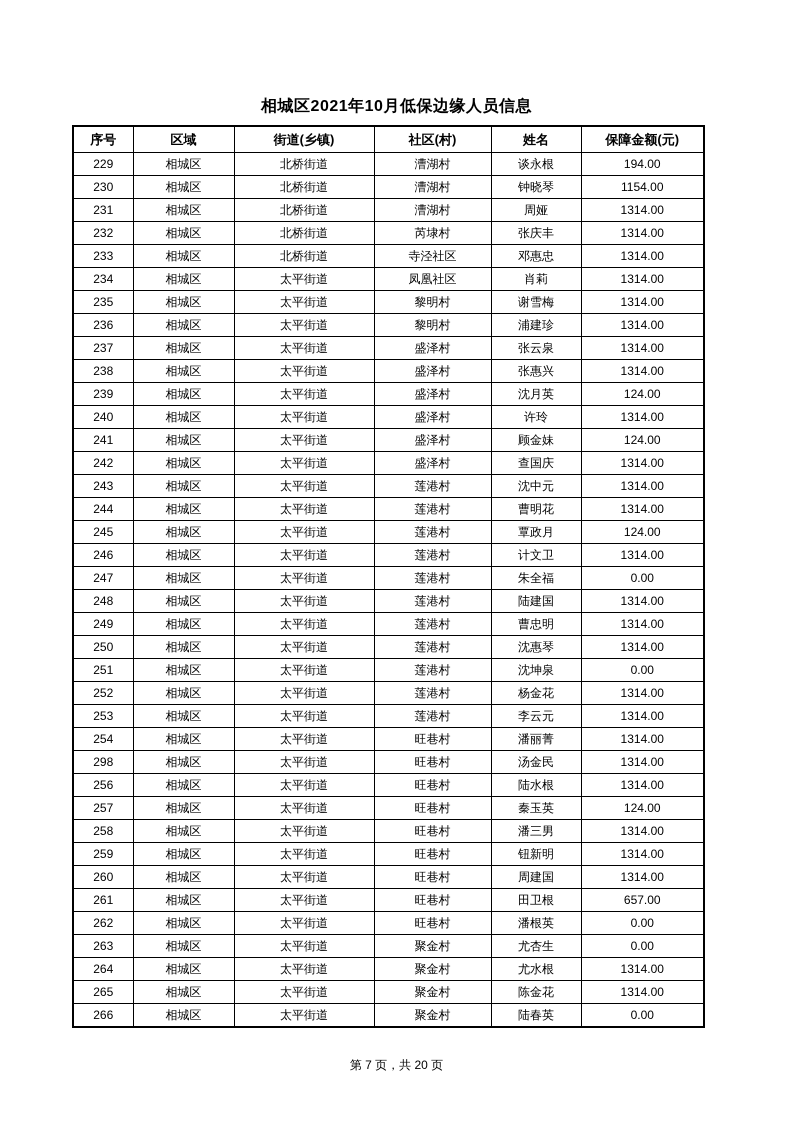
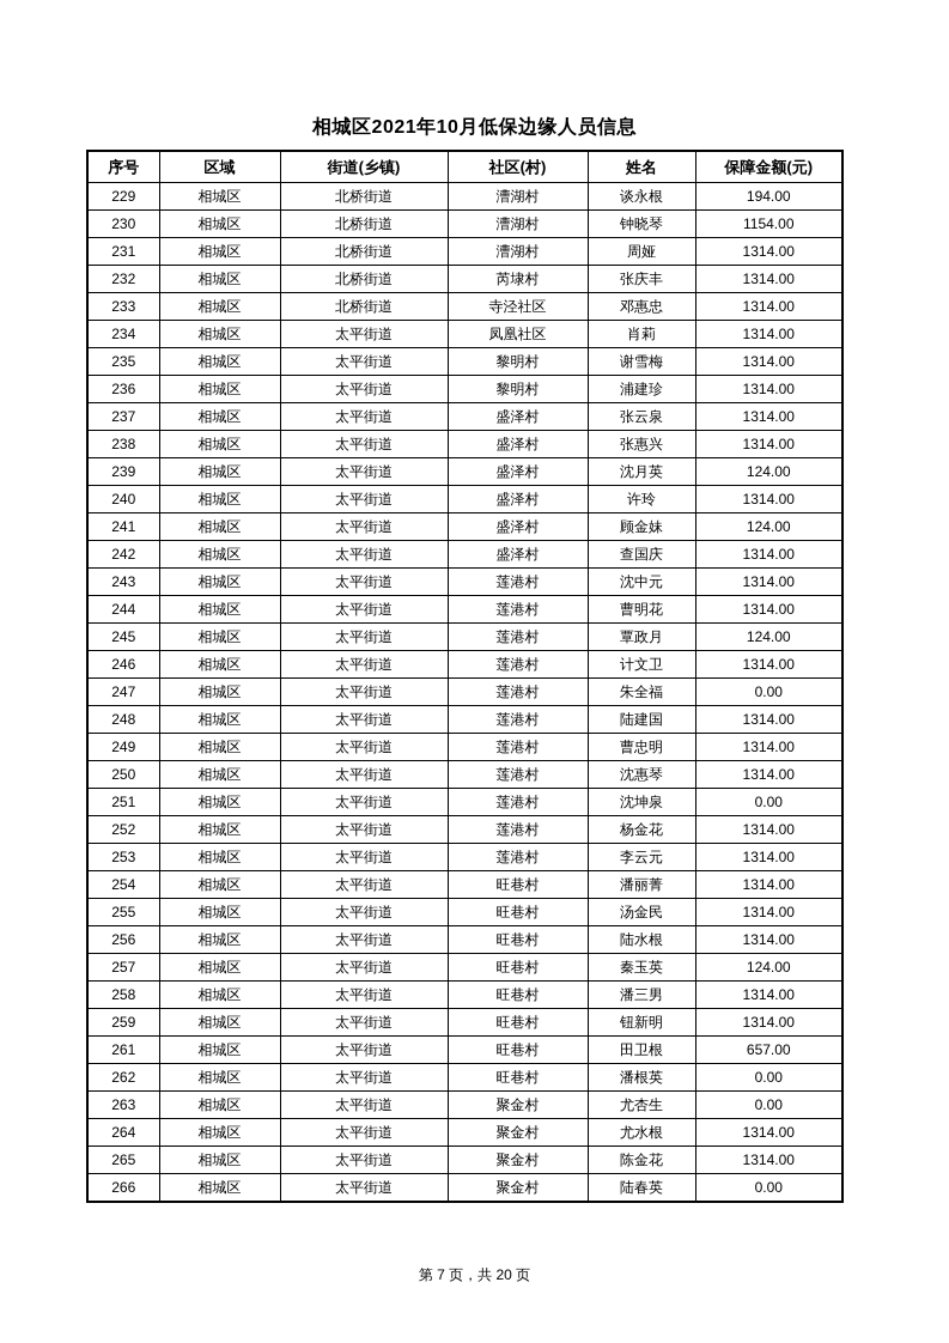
  相城区2021年10月低保边缘人员信息
  序号	区域	街道(乡镇)	社区(村)	姓名	保障金额(元)
  229	相城区	北桥街道	漕湖村	谈永根	194.00
  230	相城区	北桥街道	漕湖村	钟晓琴	1154.00
  231	相城区	北桥街道	漕湖村	周娅	1314.00
  232	相城区	北桥街道	芮埭村	张庆丰	1314.00
  233	相城区	北桥街道	寺泾社区	邓惠忠	1314.00
  234	相城区	太平街道	凤凰社区	肖莉	1314.00
  235	相城区	太平街道	黎明村	谢雪梅	1314.00
  236	相城区	太平街道	黎明村	浦建珍	1314.00
  237	相城区	太平街道	盛泽村	张云泉	1314.00
  238	相城区	太平街道	盛泽村	张惠兴	1314.00
  239	相城区	太平街道	盛泽村	沈月英	124.00
  240	相城区	太平街道	盛泽村	许玲	1314.00
  241	相城区	太平街道	盛泽村	顾金妹	124.00
  242	相城区	太平街道	盛泽村	查国庆	1314.00
  243	相城区	太平街道	莲港村	沈中元	1314.00
  244	相城区	太平街道	莲港村	曹明花	1314.00
  245	相城区	太平街道	莲港村	覃政月	124.00
  246	相城区	太平街道	莲港村	计文卫	1314.00
  247	相城区	太平街道	莲港村	朱全福	0.00
  248	相城区	太平街道	莲港村	陆建国	1314.00
  249	相城区	太平街道	莲港村	曹忠明	1314.00
  250	相城区	太平街道	莲港村	沈惠琴	1314.00
  251	相城区	太平街道	莲港村	沈坤泉	0.00
  252	相城区	太平街道	莲港村	杨金花	1314.00
  253	相城区	太平街道	莲港村	李云元	1314.00
  254	相城区	太平街道	旺巷村	潘丽菁	1314.00
- 298	相城区	太平街道	旺巷村	汤金民	1314.00
+ 255	相城区	太平街道	旺巷村	汤金民	1314.00
  256	相城区	太平街道	旺巷村	陆水根	1314.00
  257	相城区	太平街道	旺巷村	秦玉英	124.00
  258	相城区	太平街道	旺巷村	潘三男	1314.00
  259	相城区	太平街道	旺巷村	钮新明	1314.00
- 260	相城区	太平街道	旺巷村	周建国	1314.00
  261	相城区	太平街道	旺巷村	田卫根	657.00
  262	相城区	太平街道	旺巷村	潘根英	0.00
  263	相城区	太平街道	聚金村	尤杏生	0.00
  264	相城区	太平街道	聚金村	尤水根	1314.00
  265	相城区	太平街道	聚金村	陈金花	1314.00
  266	相城区	太平街道	聚金村	陆春英	0.00
  第 7 页，共 20 页
